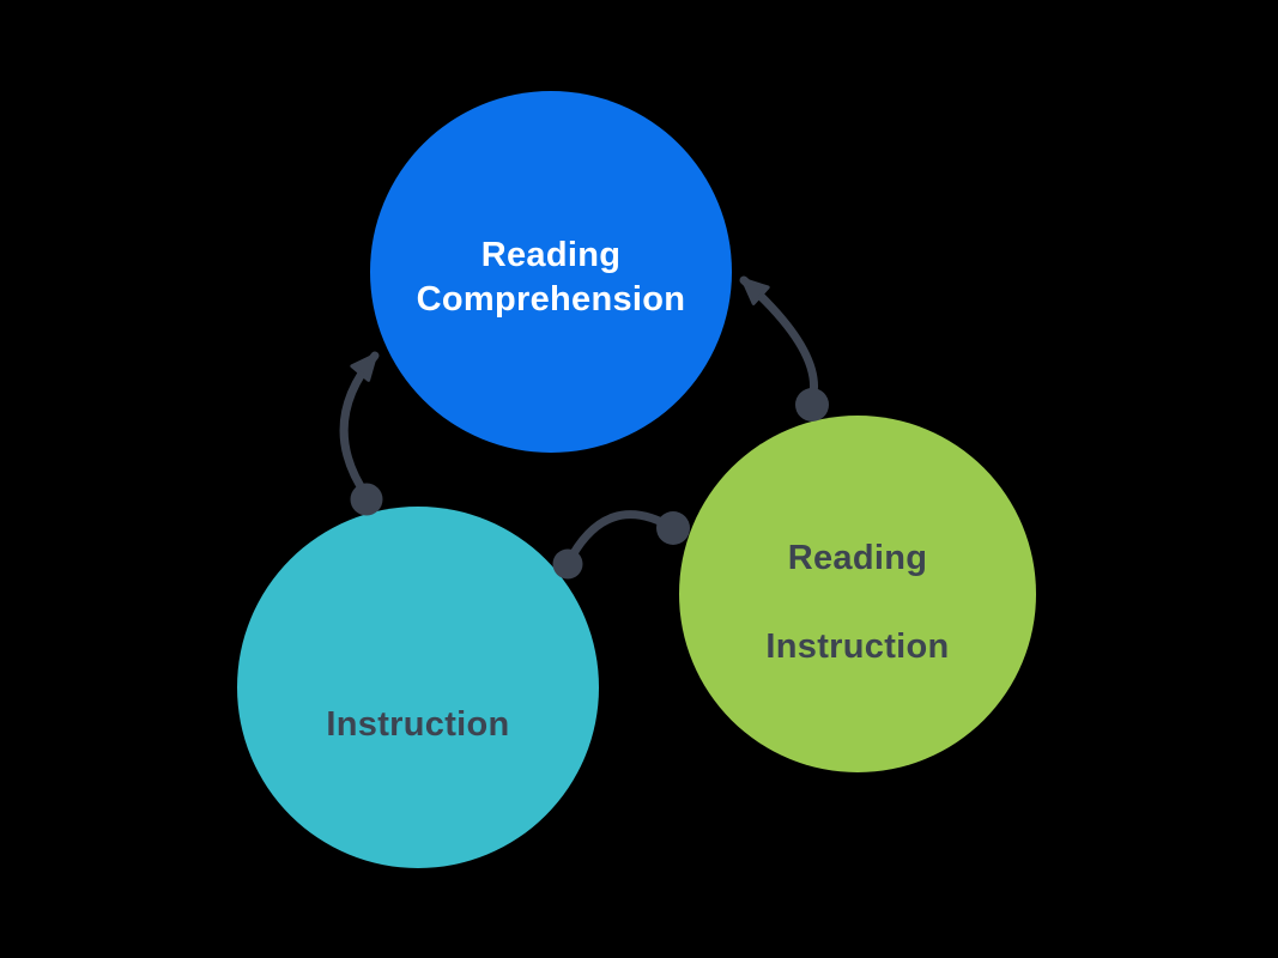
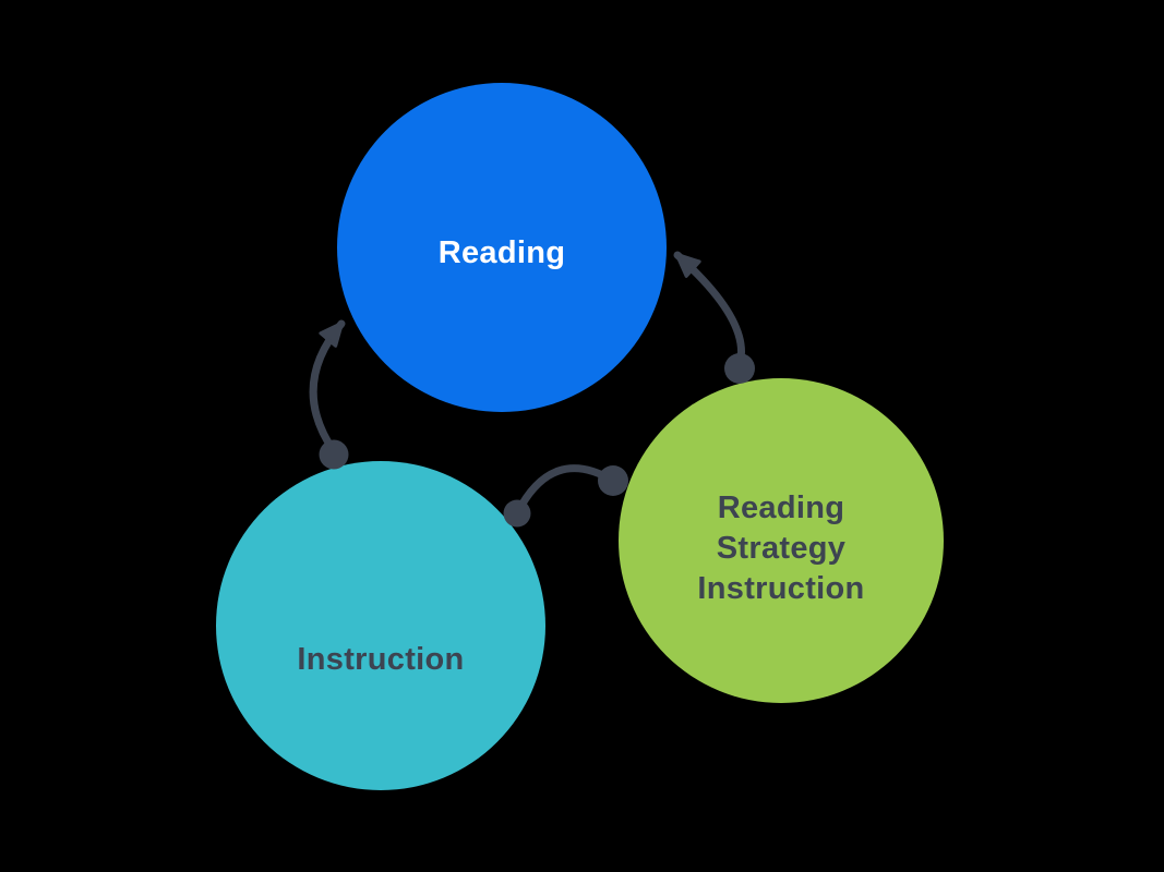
  Reading
- Comprehension
  Instruction
  Reading
+ Strategy
  Instruction
